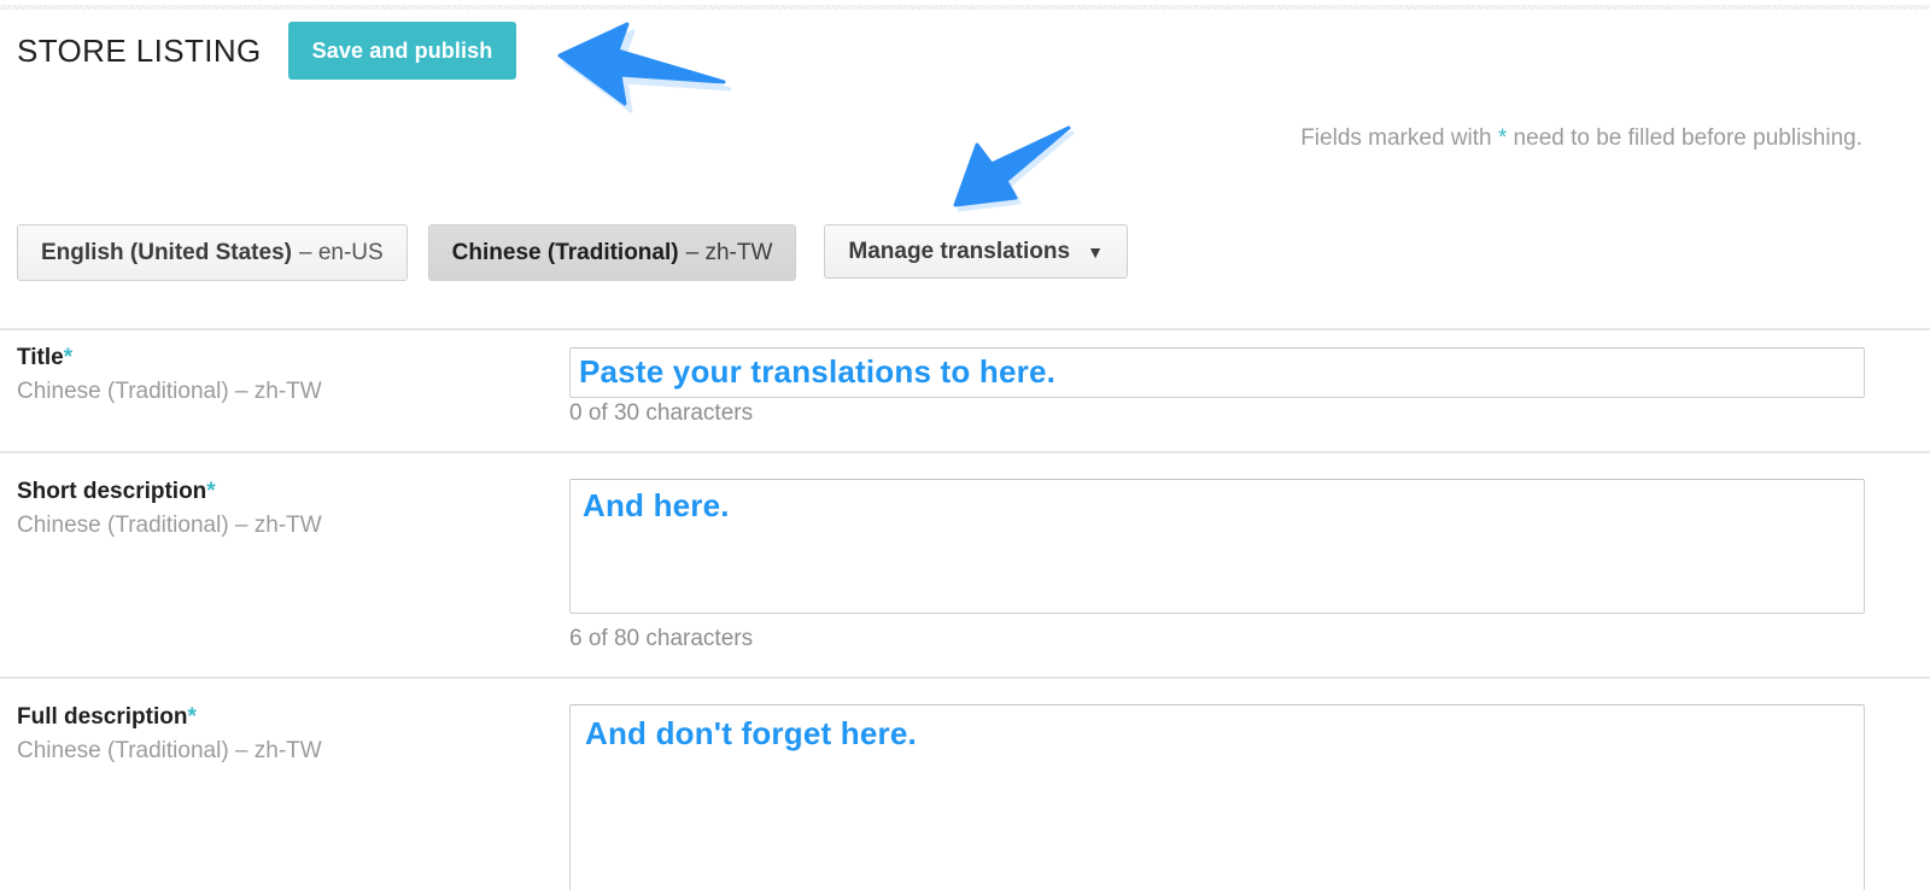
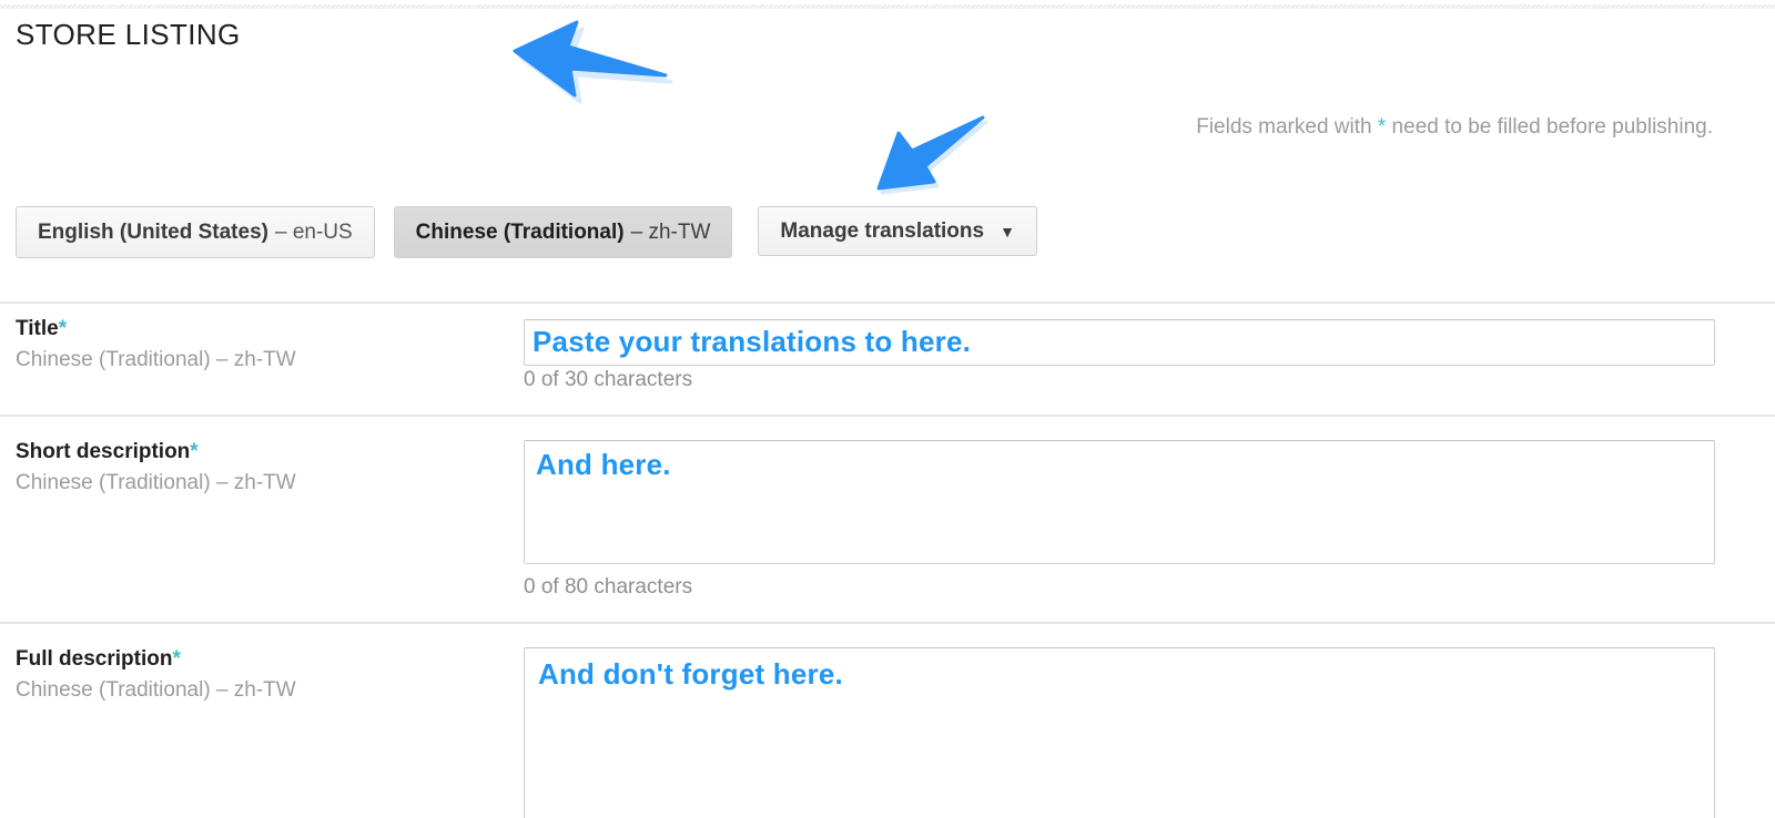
  STORE LISTING
- Save and publish
  Fields marked with * need to be filled before publishing.
  English (United States)
  – en-US
  Chinese (Traditional)
  – zh-TW
  Manage translations
  ▼
  Title*
  Chinese (Traditional) – zh-TW
  0 of 30 characters
  Short description*
  Chinese (Traditional) – zh-TW
- 6 of 80 characters
+ 0 of 80 characters
  Full description*
  Chinese (Traditional) – zh-TW
  Paste your translations to here.
  And here.
  And don't forget here.
